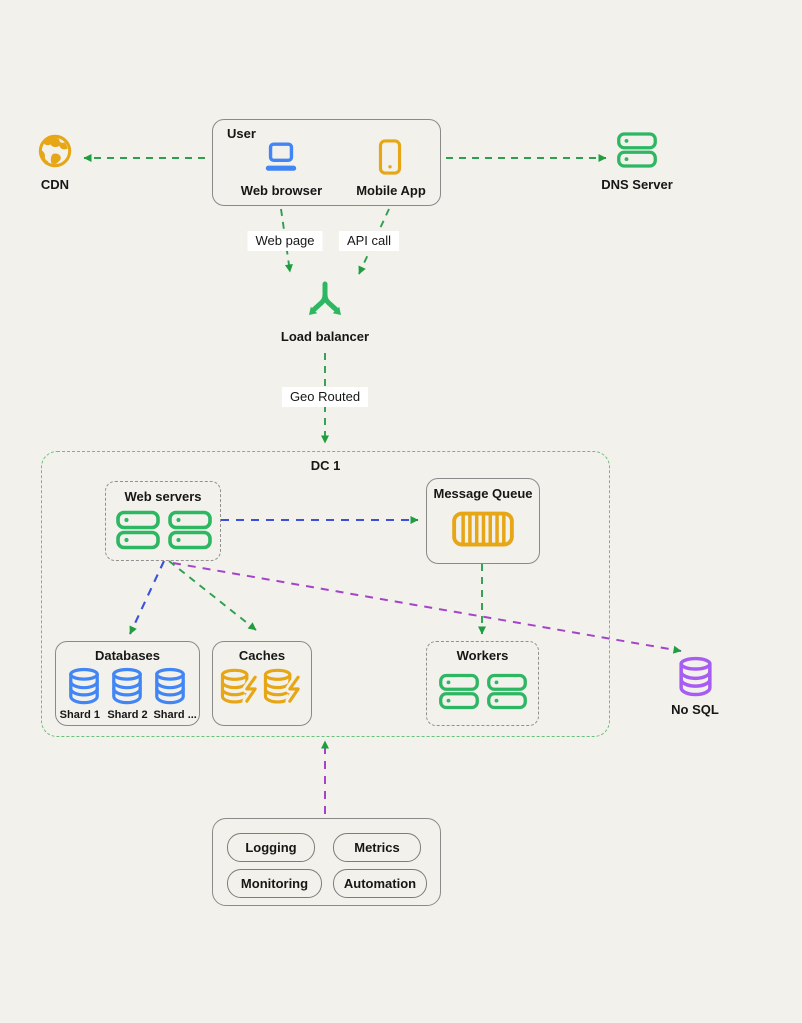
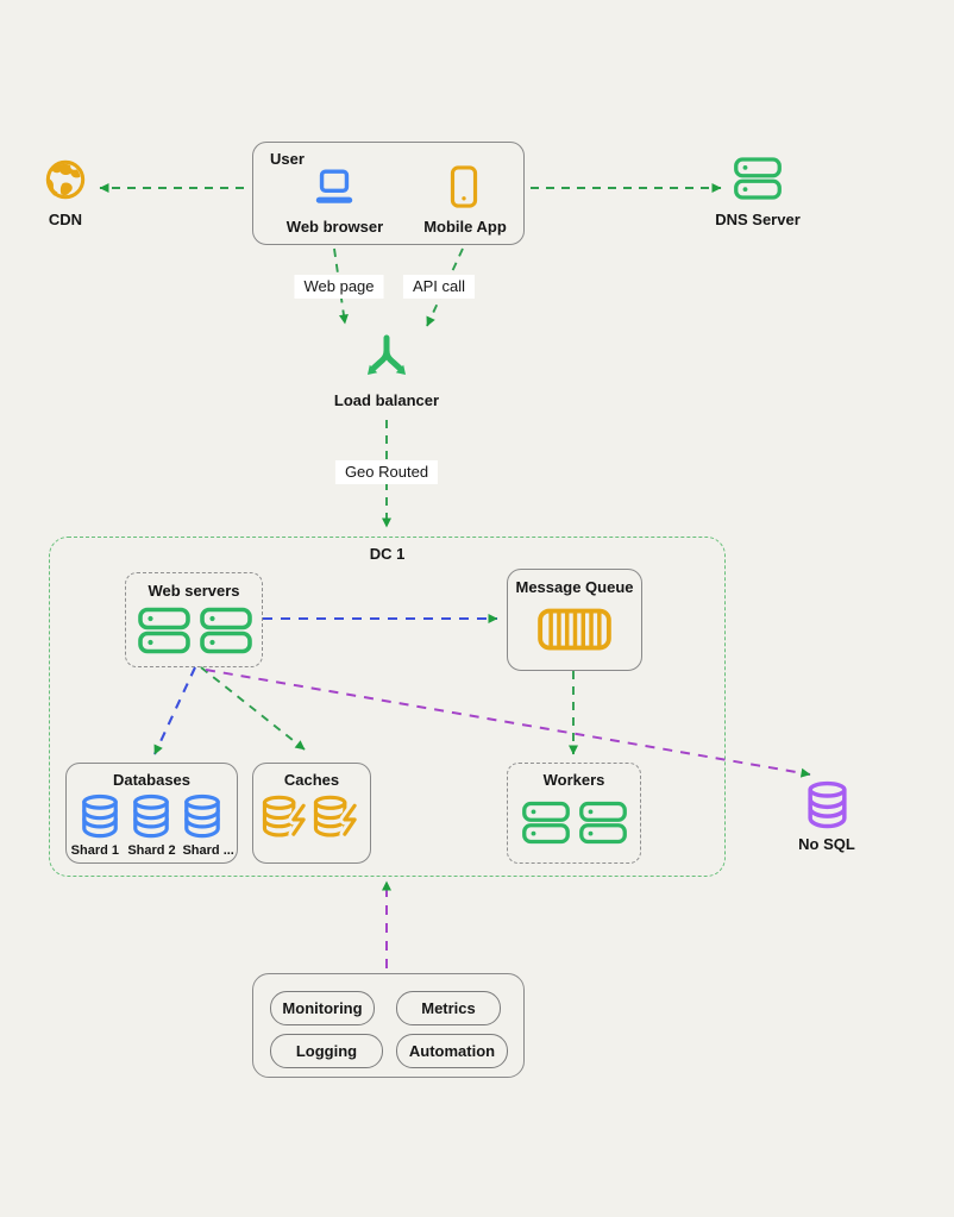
  CDN
  User
  Web browser
  Mobile App
  DNS Server
  Load balancer
  DC 1
  Web servers
  Message Queue
  Databases
  Shard 1
  Shard 2
  Shard ...
  Caches
  Workers
  No SQL
- Logging
+ Monitoring
  Metrics
- Monitoring
+ Logging
  Automation
  Web page
  API call
  Geo Routed
